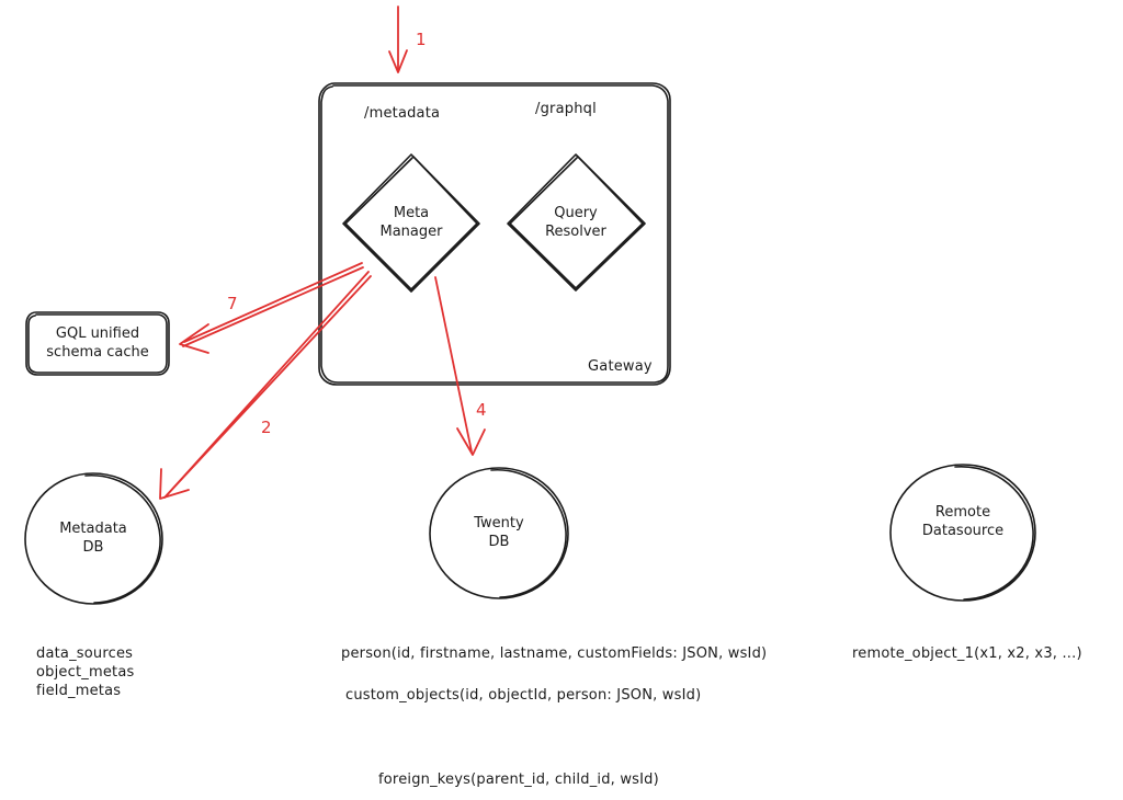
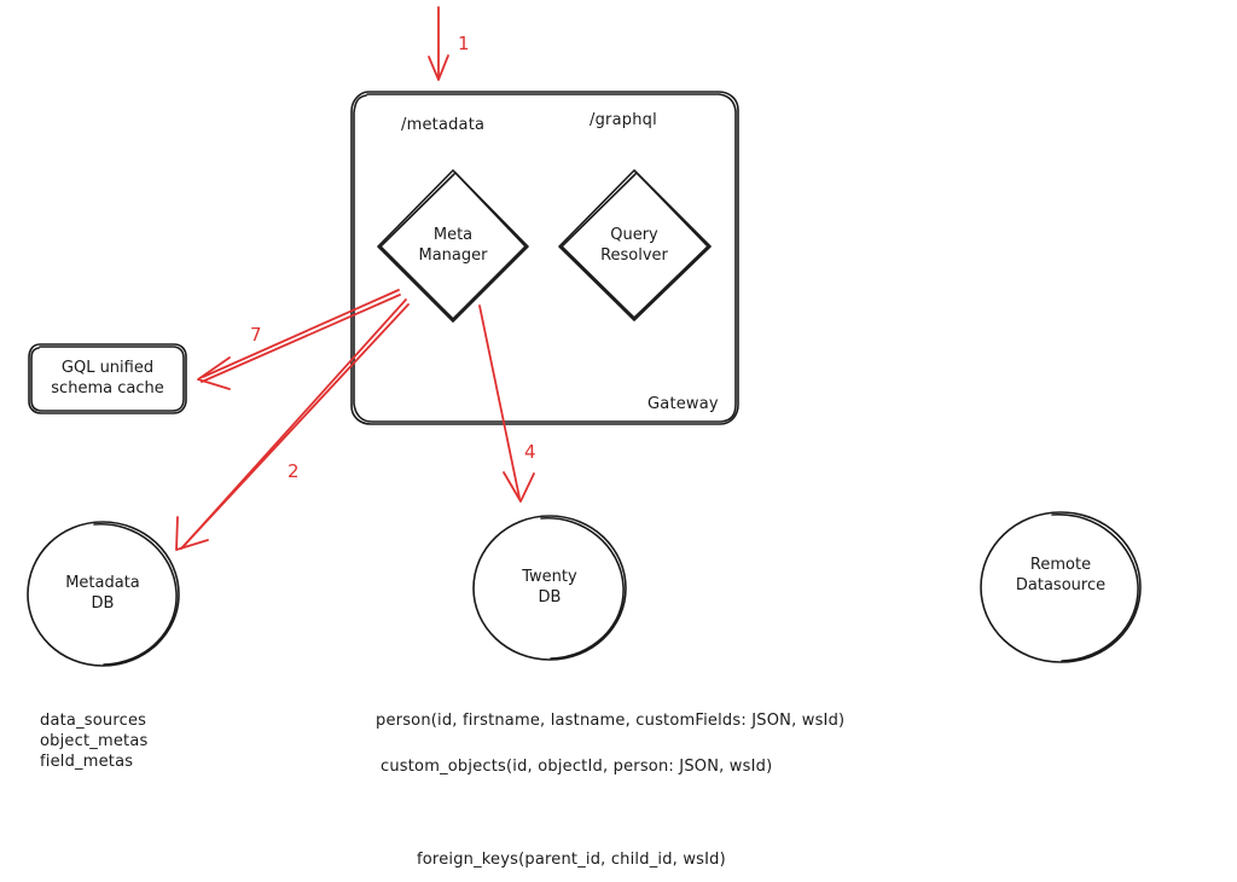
  /metadata
  /graphql
  Gateway
  Meta
  Manager
  Query
  Resolver
  GQL unified
  schema cache
  Metadata
  DB
  Twenty
  DB
  Remote
  Datasource
  1
  2
  7
  4
  data_sources
  object_metas
  field_metas
  person(id, firstname, lastname, customFields: JSON, wsId)
  custom_objects(id, objectId, person: JSON, wsId)
- remote_object_1(x1, x2, x3, ...)
  foreign_keys(parent_id, child_id, wsId)
